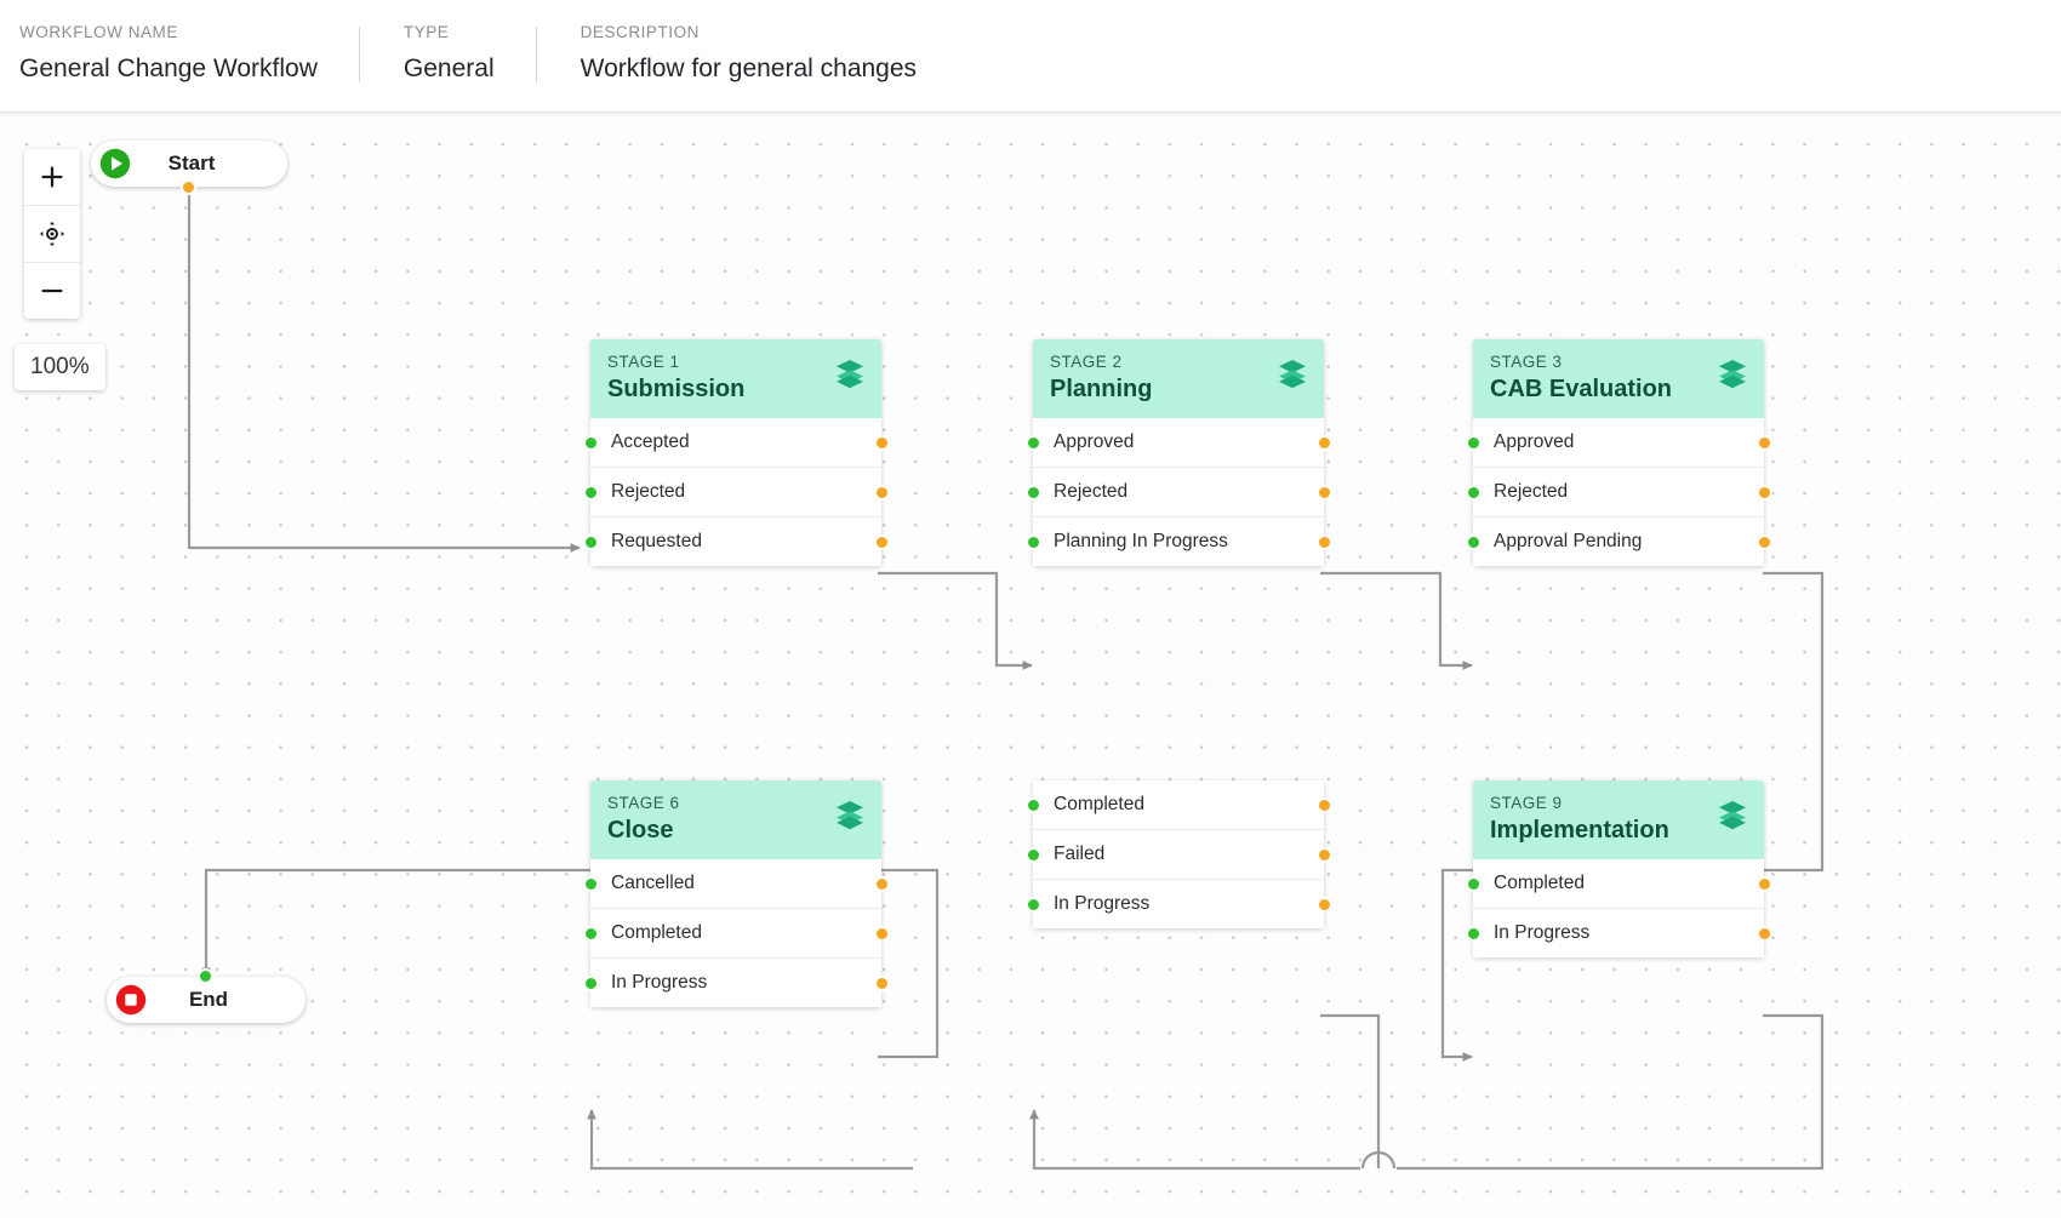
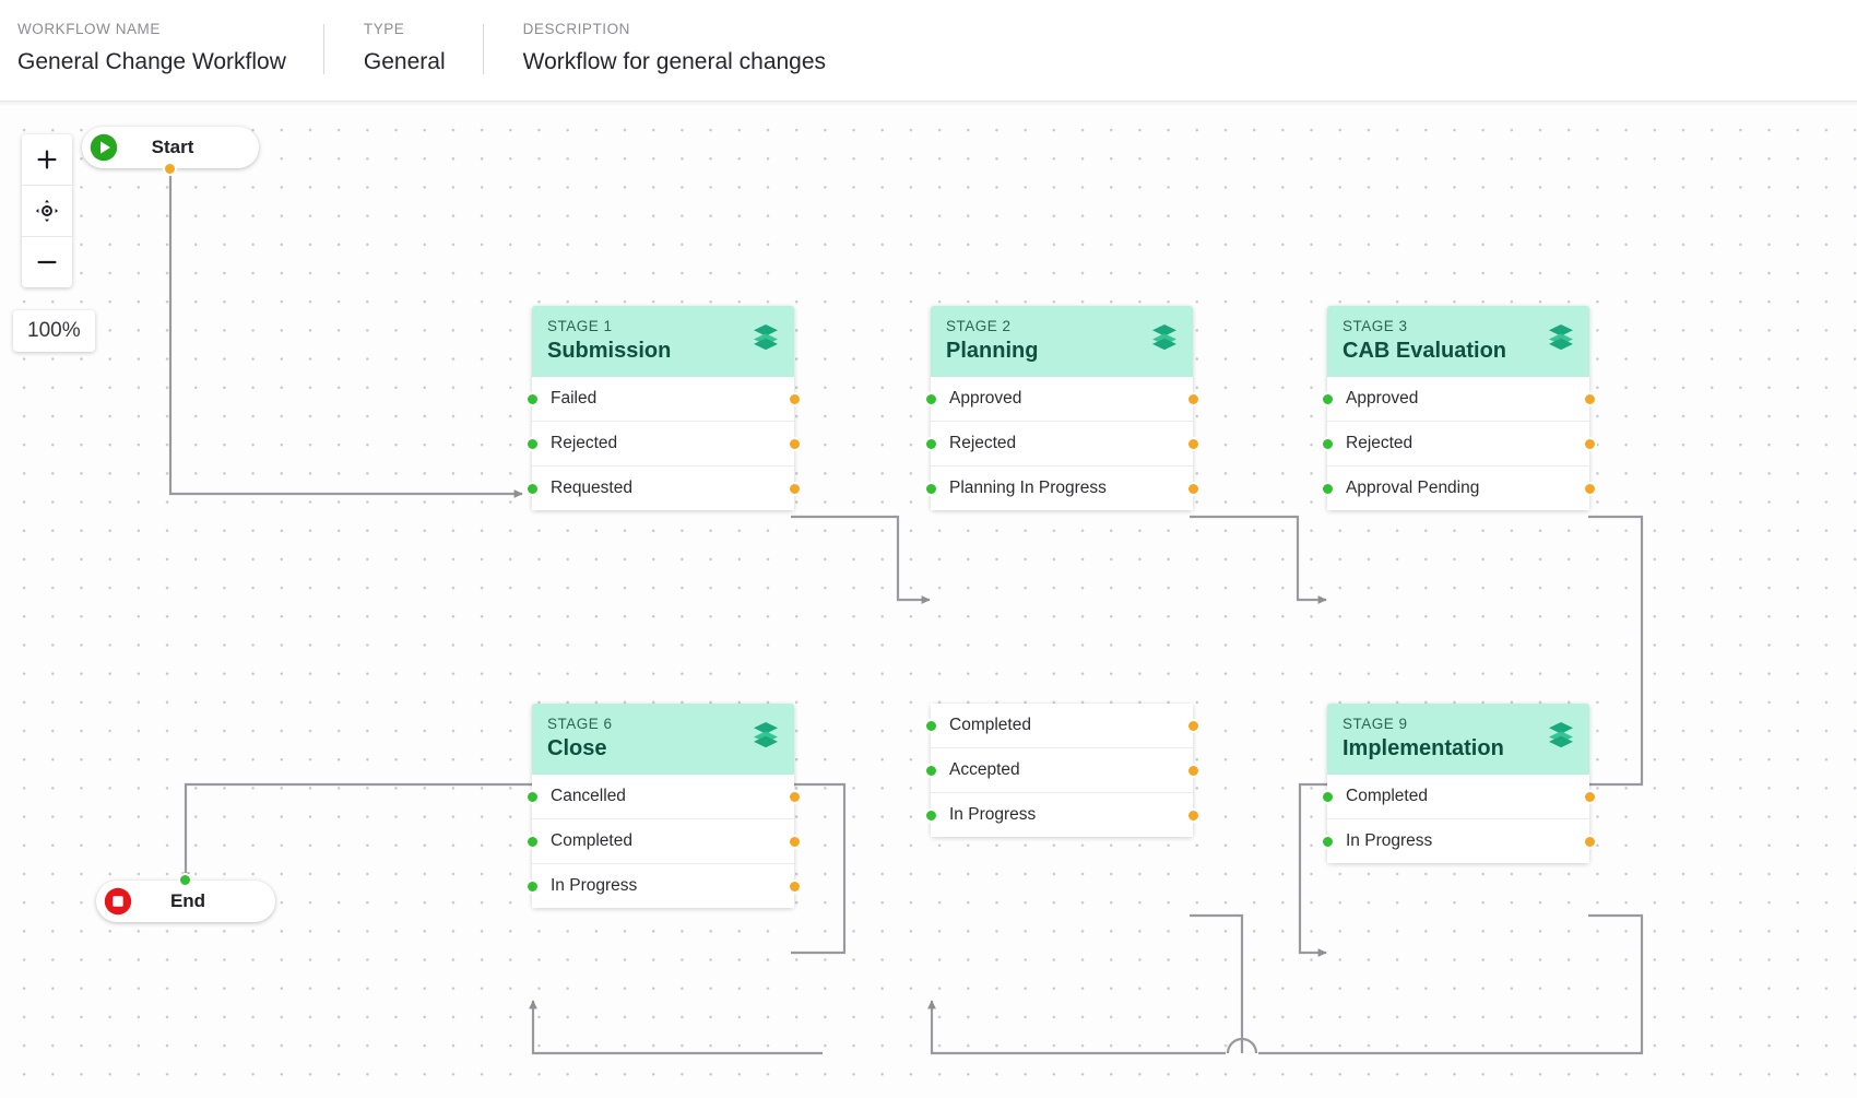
  WORKFLOW NAME
  General Change Workflow
  TYPE
  General
  DESCRIPTION
  Workflow for general changes
  100%
  Start
  End
  STAGE 1
  Submission
- Accepted
+ Failed
  Rejected
  Requested
  STAGE 2
  Planning
  Approved
  Rejected
  Planning In Progress
  STAGE 3
  CAB Evaluation
  Approved
  Rejected
  Approval Pending
  STAGE 6
  Close
  Cancelled
  Completed
  In Progress
  Completed
- Failed
+ Accepted
  In Progress
  STAGE 9
  Implementation
  Completed
  In Progress
